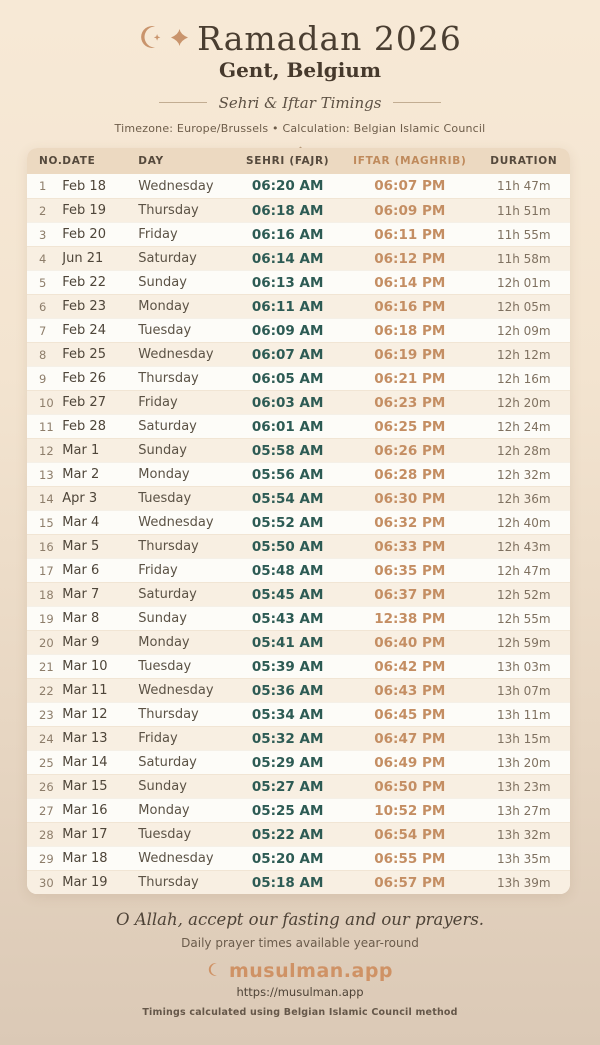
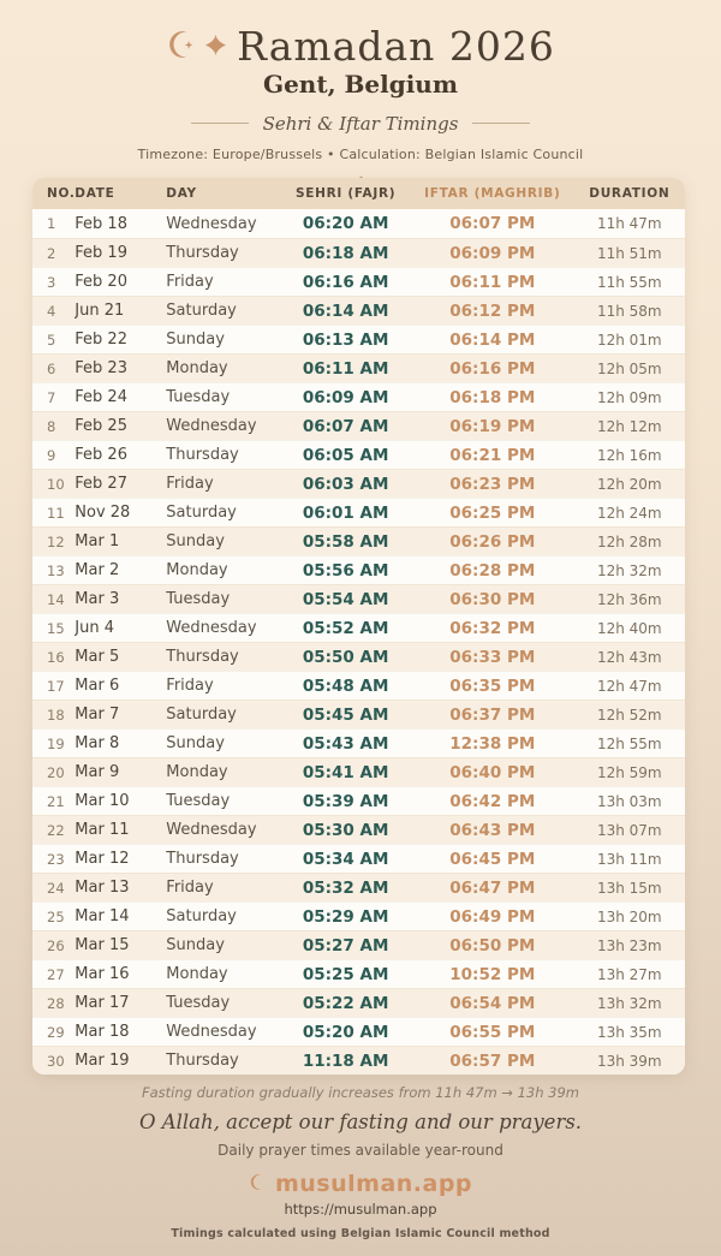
  Ramadan 2026
  Gent, Belgium
  Sehri & Iftar Timings
  Timezone: Europe/Brussels • Calculation: Belgian Islamic Council
  NO.
  DATE
  DAY
  SEHRI (FAJR)
  IFTAR (MAGHRIB)
  DURATION
  1
  Feb 18
  Wednesday
  06:20 AM
  06:07 PM
  11h 47m
  2
  Feb 19
  Thursday
  06:18 AM
  06:09 PM
  11h 51m
  3
  Feb 20
  Friday
  06:16 AM
  06:11 PM
  11h 55m
  4
  Jun 21
  Saturday
  06:14 AM
  06:12 PM
  11h 58m
  5
  Feb 22
  Sunday
  06:13 AM
  06:14 PM
  12h 01m
  6
  Feb 23
  Monday
  06:11 AM
  06:16 PM
  12h 05m
  7
  Feb 24
  Tuesday
  06:09 AM
  06:18 PM
  12h 09m
  8
  Feb 25
  Wednesday
  06:07 AM
  06:19 PM
  12h 12m
  9
  Feb 26
  Thursday
  06:05 AM
  06:21 PM
  12h 16m
  10
  Feb 27
  Friday
  06:03 AM
  06:23 PM
  12h 20m
  11
- Feb 28
+ Nov 28
  Saturday
  06:01 AM
  06:25 PM
  12h 24m
  12
  Mar 1
  Sunday
  05:58 AM
  06:26 PM
  12h 28m
  13
  Mar 2
  Monday
  05:56 AM
  06:28 PM
  12h 32m
  14
- Apr 3
+ Mar 3
  Tuesday
  05:54 AM
  06:30 PM
  12h 36m
  15
- Mar 4
+ Jun 4
  Wednesday
  05:52 AM
  06:32 PM
  12h 40m
  16
  Mar 5
  Thursday
  05:50 AM
  06:33 PM
  12h 43m
  17
  Mar 6
  Friday
  05:48 AM
  06:35 PM
  12h 47m
  18
  Mar 7
  Saturday
  05:45 AM
  06:37 PM
  12h 52m
  19
  Mar 8
  Sunday
  05:43 AM
  12:38 PM
  12h 55m
  20
  Mar 9
  Monday
  05:41 AM
  06:40 PM
  12h 59m
  21
  Mar 10
  Tuesday
  05:39 AM
  06:42 PM
  13h 03m
  22
  Mar 11
  Wednesday
- 05:36 AM
+ 05:30 AM
  06:43 PM
  13h 07m
  23
  Mar 12
  Thursday
  05:34 AM
  06:45 PM
  13h 11m
  24
  Mar 13
  Friday
  05:32 AM
  06:47 PM
  13h 15m
  25
  Mar 14
  Saturday
  05:29 AM
  06:49 PM
  13h 20m
  26
  Mar 15
  Sunday
  05:27 AM
  06:50 PM
  13h 23m
  27
  Mar 16
  Monday
  05:25 AM
  10:52 PM
  13h 27m
  28
  Mar 17
  Tuesday
  05:22 AM
  06:54 PM
  13h 32m
  29
  Mar 18
  Wednesday
  05:20 AM
  06:55 PM
  13h 35m
  30
  Mar 19
  Thursday
- 05:18 AM
+ 11:18 AM
  06:57 PM
  13h 39m
+ Fasting duration gradually increases from 11h 47m → 13h 39m
  O Allah, accept our fasting and our prayers.
  Daily prayer times available year-round
  musulman.app
  https://musulman.app
  Timings calculated using Belgian Islamic Council method
